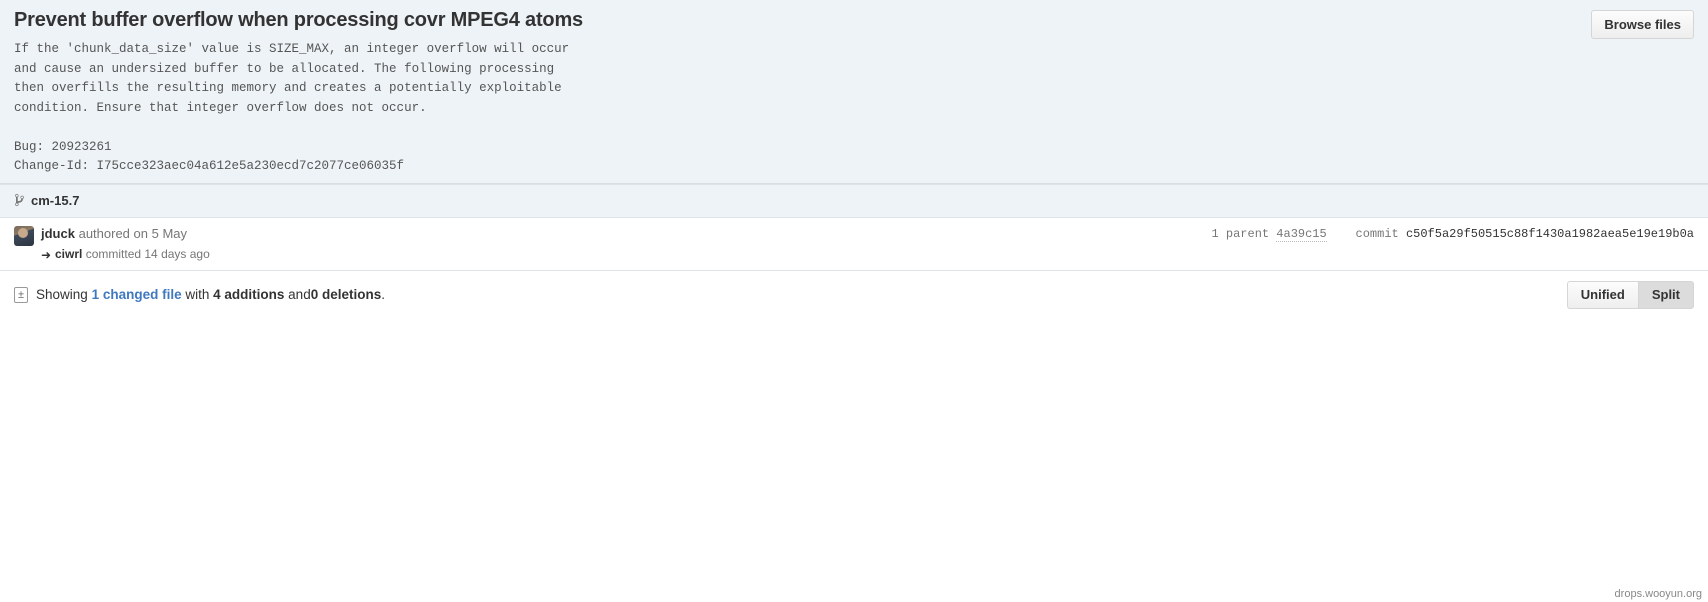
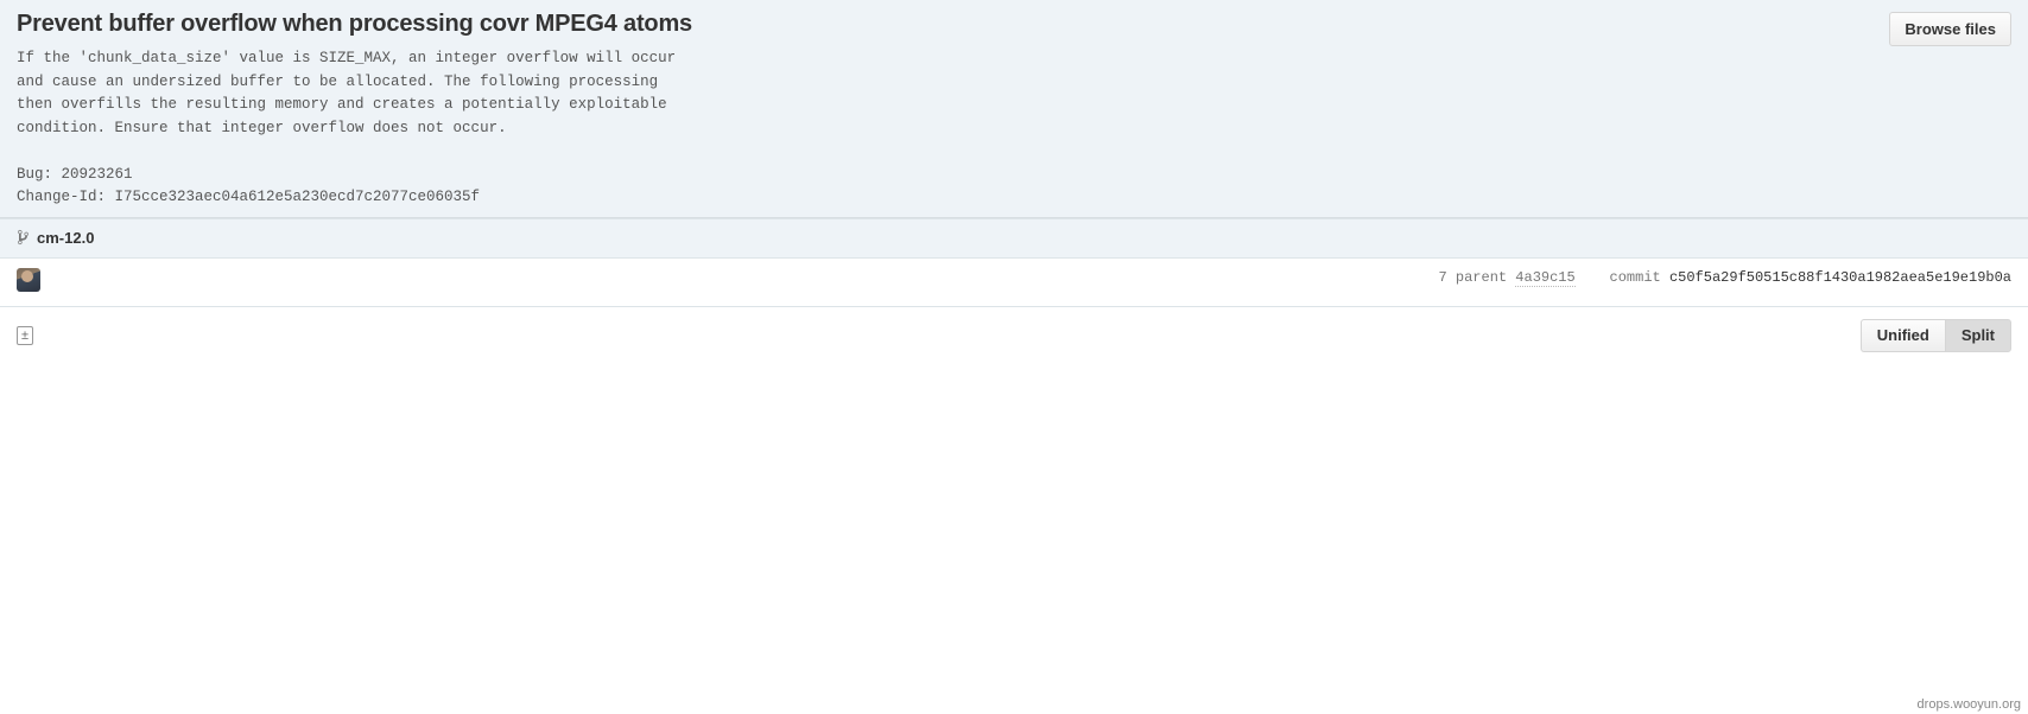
  Prevent buffer overflow when processing covr MPEG4 atoms
  If the 'chunk_data_size' value is SIZE_MAX, an integer overflow will occur
  and cause an undersized buffer to be allocated. The following processing
  then overfills the resulting memory and creates a potentially exploitable
  condition. Ensure that integer overflow does not occur.
  Bug: 20923261
  Change-Id: I75cce323aec04a612e5a230ecd7c2077ce06035f
  Browse files
- cm-15.7
+ cm-12.0
- jduck authored on 5 May
- ➜
- ciwrl committed 14 days ago
- 1 parent 4a39c15 commit c50f5a29f50515c88f1430a1982aea5e19e19b0a
+ 7 parent 4a39c15 commit c50f5a29f50515c88f1430a1982aea5e19e19b0a
  ±
- Showing 1 changed file with 4 additions and0 deletions.
  Unified
  Split
  drops.wooyun.org
